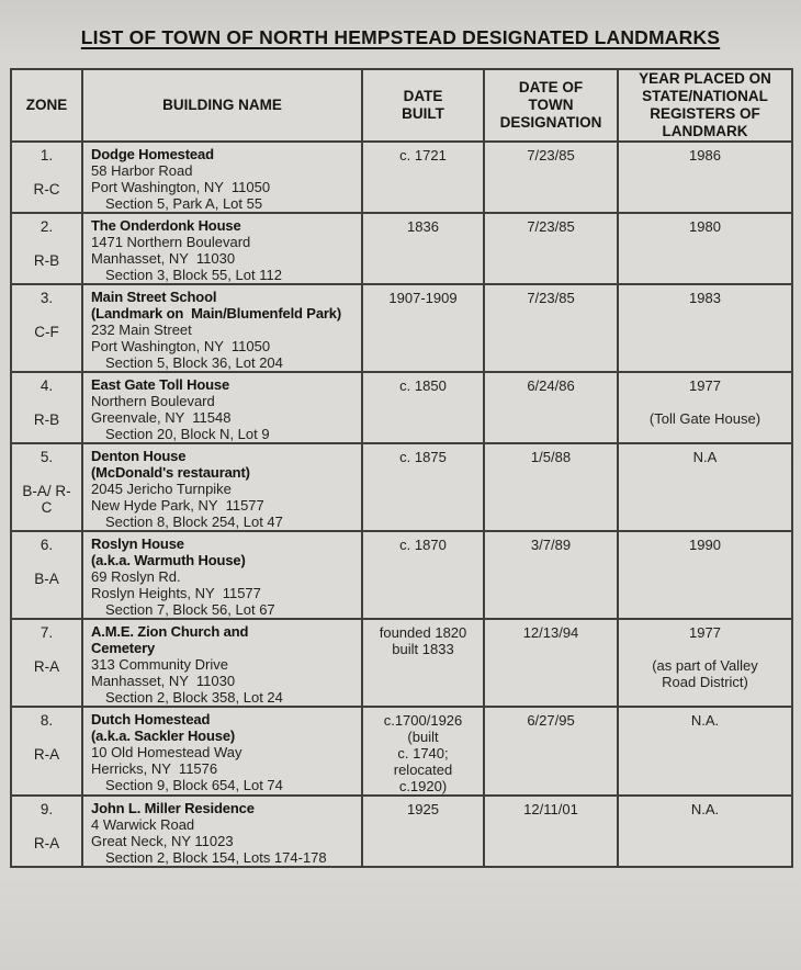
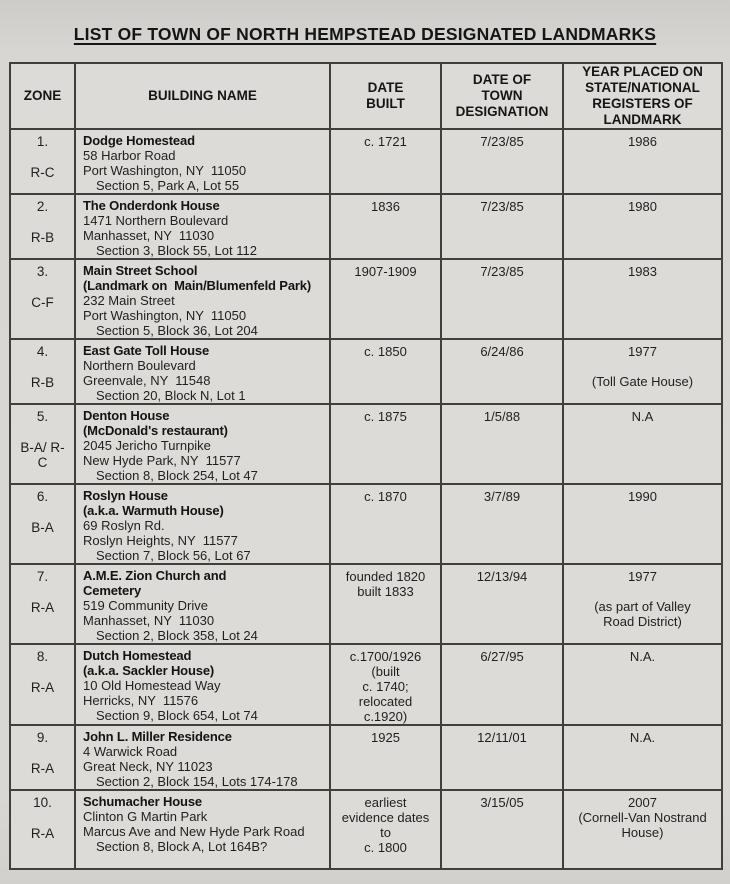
  LIST OF TOWN OF NORTH HEMPSTEAD DESIGNATED LANDMARKS
  ZONE	BUILDING NAME	DATEBUILT	DATE OFTOWNDESIGNATION	YEAR PLACED ONSTATE/NATIONALREGISTERS OFLANDMARK
  1.R-C	Dodge Homestead58 Harbor RoadPort Washington, NY 11050Section 5, Park A, Lot 55	c. 1721	7/23/85	1986
  2.R-B	The Onderdonk House1471 Northern BoulevardManhasset, NY 11030Section 3, Block 55, Lot 112	1836	7/23/85	1980
  3.C-F	Main Street School(Landmark on Main/Blumenfeld Park)232 Main StreetPort Washington, NY 11050Section 5, Block 36, Lot 204	1907-1909	7/23/85	1983
- 4.R-B	East Gate Toll HouseNorthern BoulevardGreenvale, NY 11548Section 20, Block N, Lot 9	c. 1850	6/24/86	1977 (Toll Gate House)
+ 4.R-B	East Gate Toll HouseNorthern BoulevardGreenvale, NY 11548Section 20, Block N, Lot 1	c. 1850	6/24/86	1977 (Toll Gate House)
  5.B-A/ R- C	Denton House(McDonald's restaurant)2045 Jericho TurnpikeNew Hyde Park, NY 11577Section 8, Block 254, Lot 47	c. 1875	1/5/88	N.A
  6.B-A	Roslyn House(a.k.a. Warmuth House)69 Roslyn Rd.Roslyn Heights, NY 11577Section 7, Block 56, Lot 67	c. 1870	3/7/89	1990
- 7.R-A	A.M.E. Zion Church andCemetery313 Community DriveManhasset, NY 11030Section 2, Block 358, Lot 24	founded 1820built 1833	12/13/94	1977 (as part of ValleyRoad District)
+ 7.R-A	A.M.E. Zion Church andCemetery519 Community DriveManhasset, NY 11030Section 2, Block 358, Lot 24	founded 1820built 1833	12/13/94	1977 (as part of ValleyRoad District)
  8.R-A	Dutch Homestead(a.k.a. Sackler House)10 Old Homestead WayHerricks, NY 11576Section 9, Block 654, Lot 74	c.1700/1926(builtc. 1740;relocatedc.1920)	6/27/95	N.A.
  9.R-A	John L. Miller Residence4 Warwick RoadGreat Neck, NY 11023Section 2, Block 154, Lots 174-178	1925	12/11/01	N.A.
+ 10.R-A	Schumacher HouseClinton G Martin ParkMarcus Ave and New Hyde Park RoadSection 8, Block A, Lot 164B?	earliestevidence datestoc. 1800	3/15/05	2007(Cornell-Van NostrandHouse)
